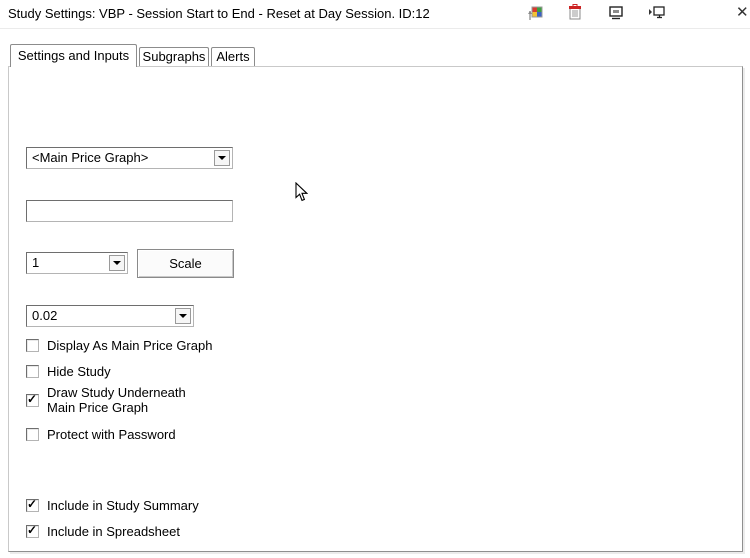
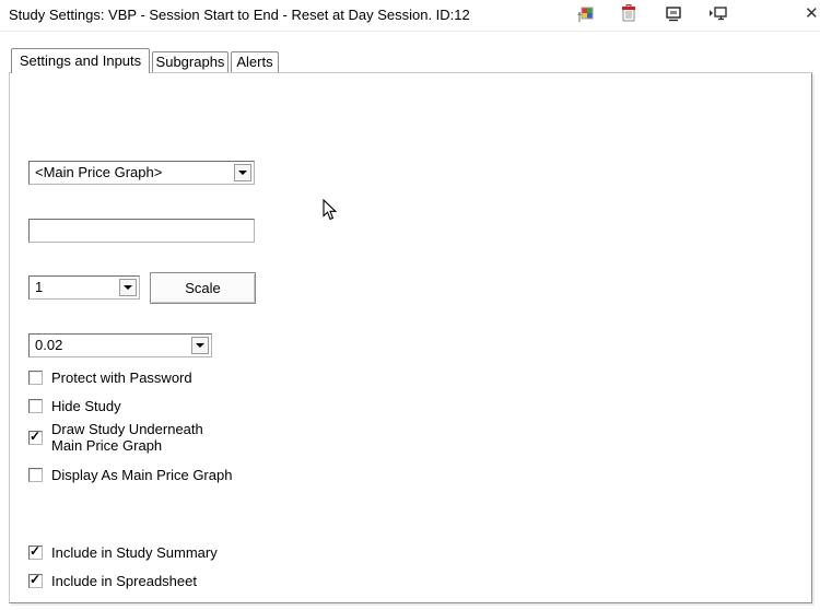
  Study Settings: VBP - Session Start to End - Reset at Day Session. ID:12
  ✕
  Settings and Inputs
  Subgraphs
  Alerts
  <Main Price Graph>
  1
  Scale
  0.02
- Display As Main Price Graph
+ Protect with Password
  Hide Study
  ✓
  Draw Study Underneath Main Price Graph
- Protect with Password
+ Display As Main Price Graph
  ✓
  Include in Study Summary
  ✓
  Include in Spreadsheet
